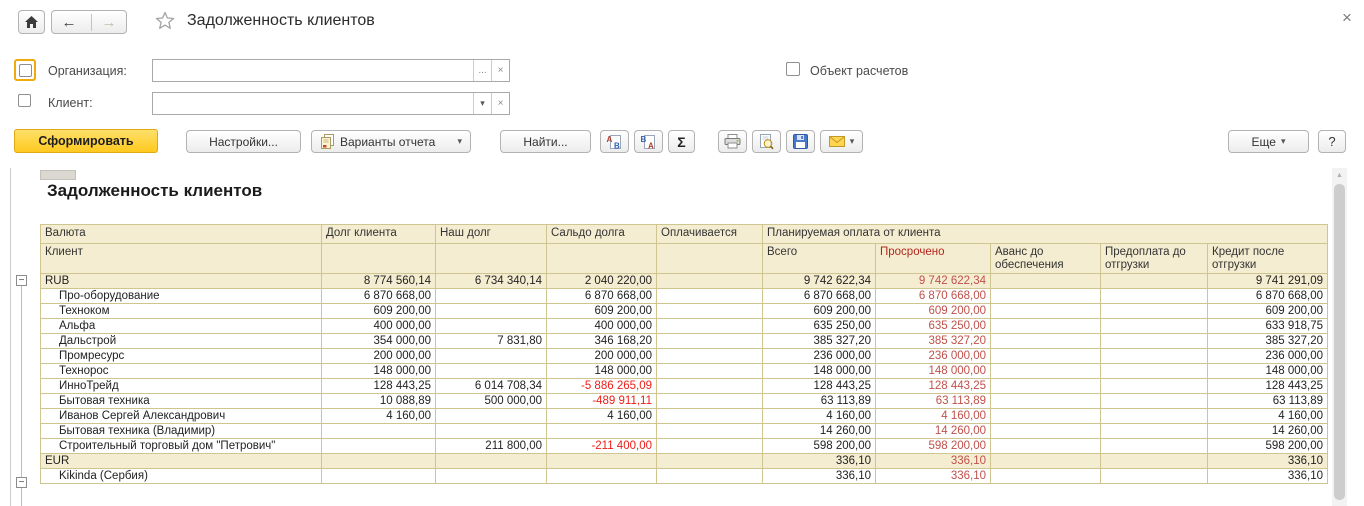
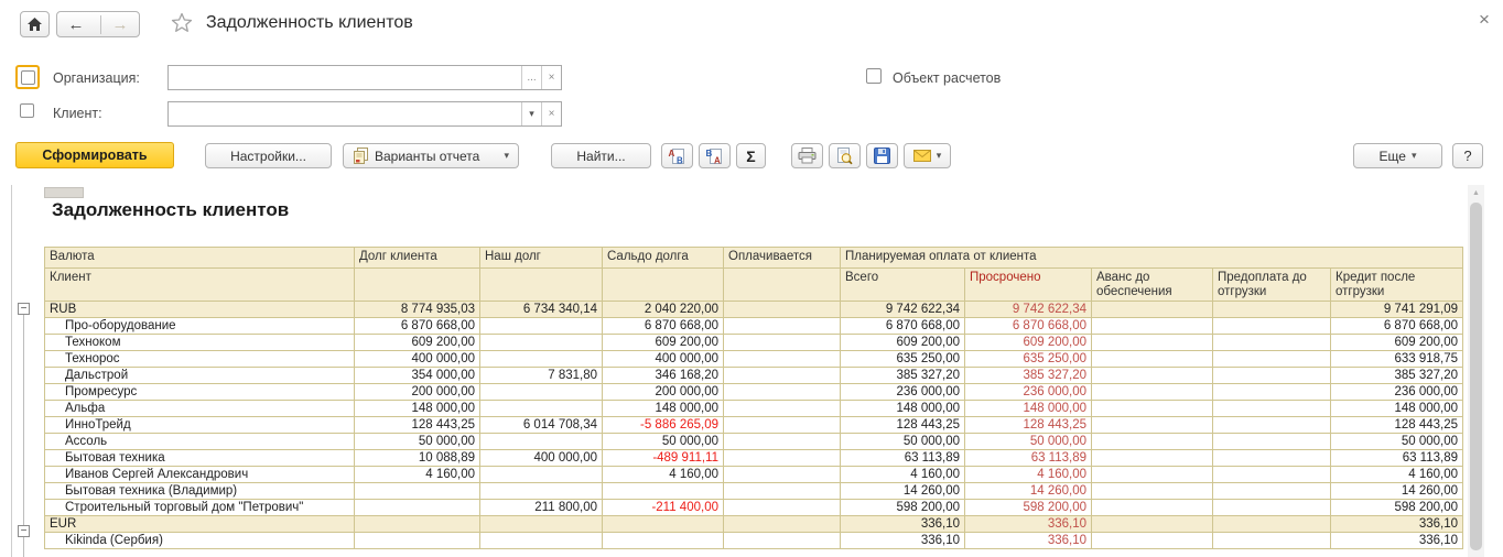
  ←
  →
  Задолженность клиентов
  ×
  Организация:
  ...
  ×
  Объект расчетов
  Клиент:
  ▾
  ×
  Сформировать
  Настройки...
  Варианты отчета
  ▾
  Найти...
  A
  B
  B
  A
  Σ
  ▾
  Еще
  ▾
  ?
  Задолженность клиентов
  −
  −
  Валюта	Долг клиента	Наш долг	Сальдо долга	Оплачивается	Планируемая оплата от клиента
  Клиент					Всего	Просрочено	Аванс до обеспечения	Предоплата до отгрузки	Кредит после отгрузки
- RUB	8 774 560,14	6 734 340,14	2 040 220,00		9 742 622,34	9 742 622,34			9 741 291,09
+ RUB	8 774 935,03	6 734 340,14	2 040 220,00		9 742 622,34	9 742 622,34			9 741 291,09
  Про-оборудование	6 870 668,00		6 870 668,00		6 870 668,00	6 870 668,00			6 870 668,00
  Техноком	609 200,00		609 200,00		609 200,00	609 200,00			609 200,00
- Альфа	400 000,00		400 000,00		635 250,00	635 250,00			633 918,75
+ Технорос	400 000,00		400 000,00		635 250,00	635 250,00			633 918,75
  Дальстрой	354 000,00	7 831,80	346 168,20		385 327,20	385 327,20			385 327,20
  Промресурс	200 000,00		200 000,00		236 000,00	236 000,00			236 000,00
- Технорос	148 000,00		148 000,00		148 000,00	148 000,00			148 000,00
+ Альфа	148 000,00		148 000,00		148 000,00	148 000,00			148 000,00
  ИнноТрейд	128 443,25	6 014 708,34	-5 886 265,09		128 443,25	128 443,25			128 443,25
+ Ассоль	50 000,00		50 000,00		50 000,00	50 000,00			50 000,00
- Бытовая техника	10 088,89	500 000,00	-489 911,11		63 113,89	63 113,89			63 113,89
+ Бытовая техника	10 088,89	400 000,00	-489 911,11		63 113,89	63 113,89			63 113,89
  Иванов Сергей Александрович	4 160,00		4 160,00		4 160,00	4 160,00			4 160,00
  Бытовая техника (Владимир)					14 260,00	14 260,00			14 260,00
  Строительный торговый дом "Петрович"		211 800,00	-211 400,00		598 200,00	598 200,00			598 200,00
  EUR					336,10	336,10			336,10
  Kikinda (Сербия)					336,10	336,10			336,10
